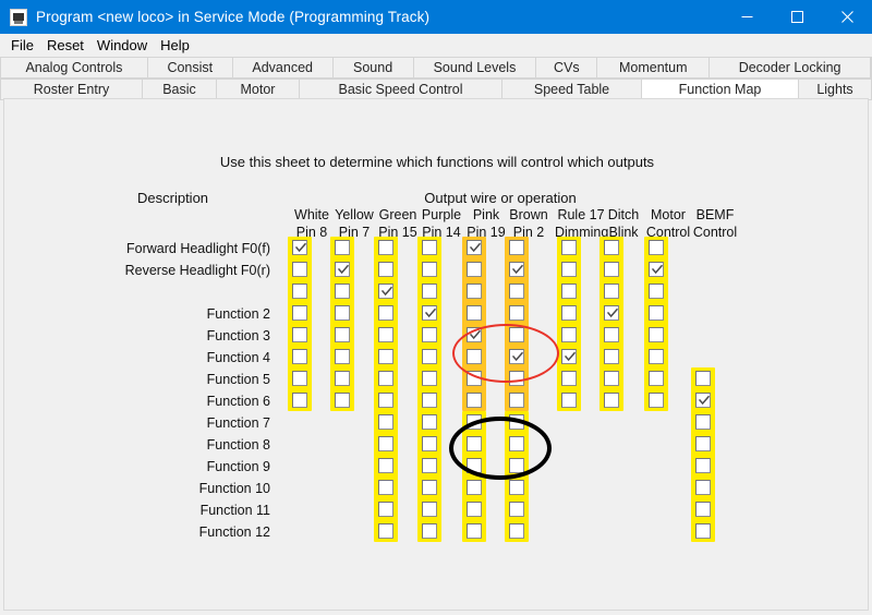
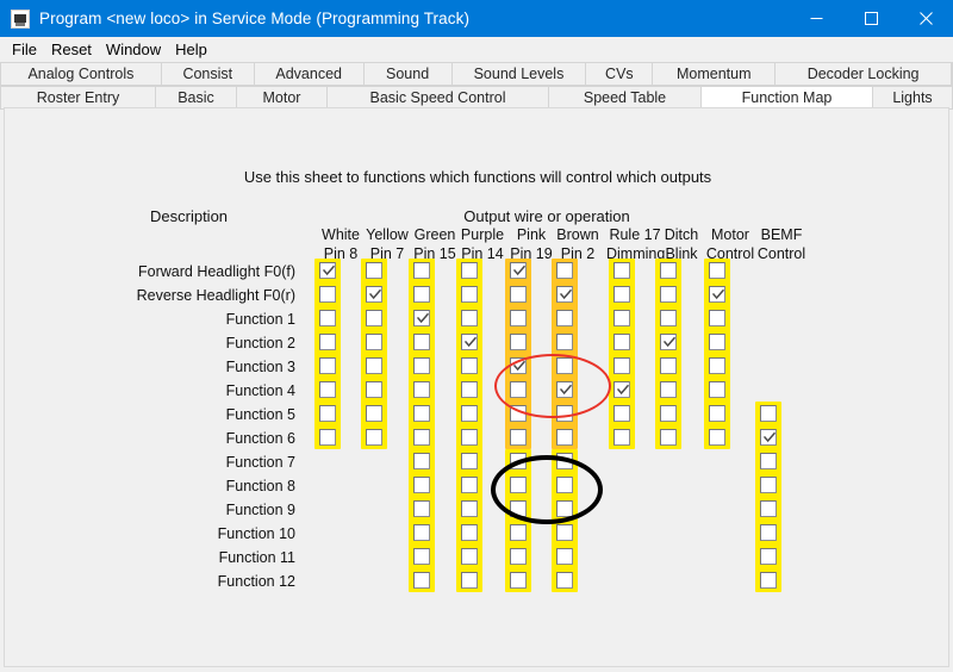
  Program <new loco> in Service Mode (Programming Track)
  File
  Reset
  Window
  Help
  Analog Controls
  Consist
  Advanced
  Sound
  Sound Levels
  CVs
  Momentum
  Decoder Locking
  Roster Entry
  Basic
  Motor
  Basic Speed Control
  Speed Table
  Function Map
  Lights
- Use this sheet to determine which functions will control which outputs
+ Use this sheet to functions which functions will control which outputs
  Description
  Output wire or operation
  White
  Pin 8
  Yellow
  Pin 7
  Green
  Pin 15
  Purple
  Pin 14
  Pink
  Pin 19
  Brown
  Pin 2
  Rule 17
  Dimming
  Ditch
  Blink
  Motor
  Control
  BEMF
  Control
  Forward Headlight F0(f)
  Reverse Headlight F0(r)
+ Function 1
  Function 2
  Function 3
  Function 4
  Function 5
  Function 6
  Function 7
  Function 8
  Function 9
  Function 10
  Function 11
  Function 12
